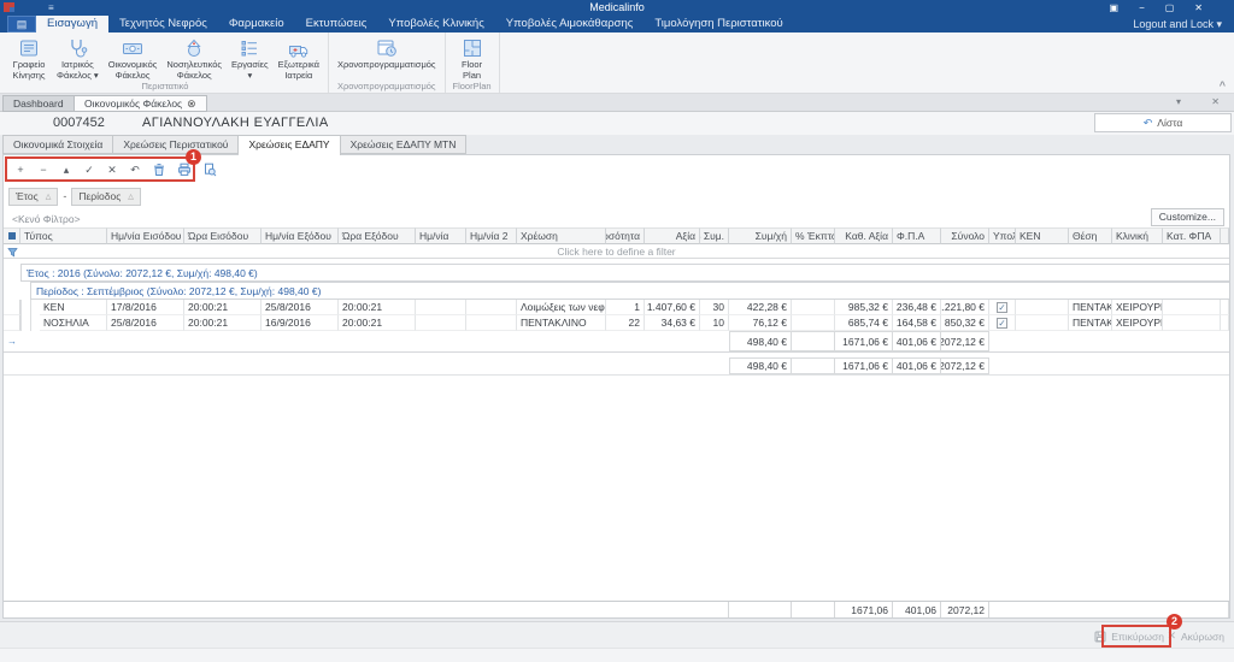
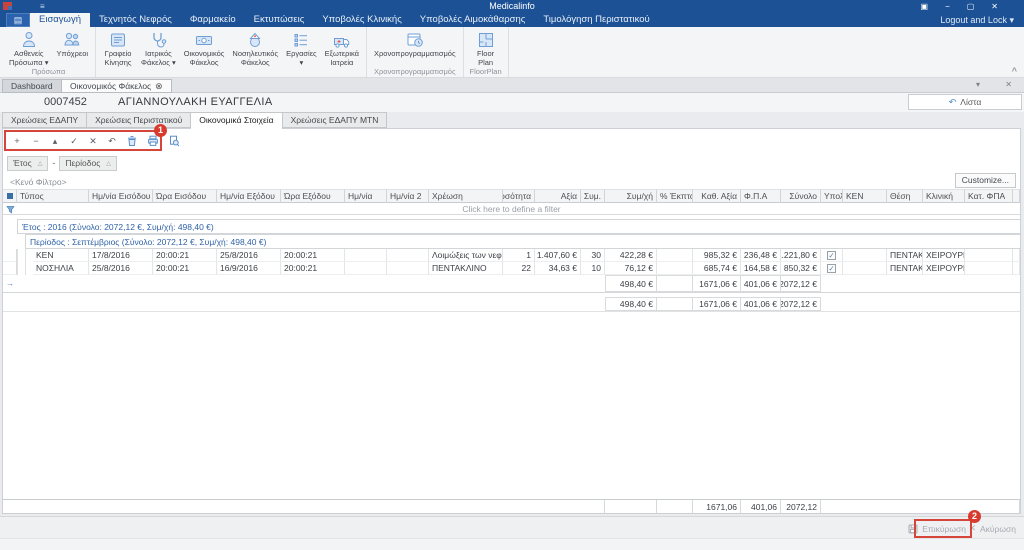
  ≡
  Medicalinfo
  ▣
  −
  ▢
  ✕
  ▤
  Εισαγωγή
  Τεχνητός Νεφρός
  Φαρμακείο
  Εκτυπώσεις
  Υποβολές Κλινικής
  Υποβολές Αιμοκάθαρσης
  Τιμολόγηση Περιστατικού
  Logout and Lock ▾
+ Ασθενείς
+ Πρόσωπα ▾
+ Υπόχρεοι
+ Πρόσωπα
  Γραφείο
  Κίνησης
  Ιατρικός
  Φάκελος ▾
  Οικονομικός
  Φάκελος
  Νοσηλευτικός
  Φάκελος
  Εργασίες
  ▾
  Εξωτερικά
  Ιατρεία
- Περιστατικό
  Χρονοπρογραμματισμός
  Χρονοπρογραμματισμός
  Floor
  Plan
  FloorPlan
  ^
  Dashboard
  Οικονομικός Φάκελος ⊗
  ▾
  ✕
  0007452
  ΑΓΙΑΝΝΟΥΛΑΚΗ ΕΥΑΓΓΕΛΙΑ
  ↶
  Λίστα
- Οικονομικά Στοιχεία
+ Χρεώσεις ΕΔΑΠΥ
  Χρεώσεις Περιστατικού
- Χρεώσεις ΕΔΑΠΥ
+ Οικονομικά Στοιχεία
  Χρεώσεις ΕΔΑΠΥ ΜΤΝ
  +
  −
  ▴
  ✓
  ✕
  ↶
  1
  Έτος
  -
  Περίοδος
  <Κενό Φίλτρο>
  Customize...
  Τύπος
  Ημ/νία Εισόδου
  Ώρα Εισόδου
  Ημ/νία Εξόδου
  Ώρα Εξόδου
  Ημ/νία
  Ημ/νία 2
  Χρέωση
  οσότητα
  Αξία
  Συμ.
  Συμ/χή
  Καθ. Αξία
  Φ.Π.Α
  Σύνολο
  Υπολ
  ΚΕΝ
  Θέση
  Κλινική
  Κατ. ΦΠΑ
  Click here to define a filter
  Έτος : 2016 (Σύνολο: 2072,12 €, Συμ/χή: 498,40 €)
  Περίοδος : Σεπτέμβριος (Σύνολο: 2072,12 €, Συμ/χή: 498,40 €)
  ΚΕΝ
  17/8/2016
  20:00:21
  25/8/2016
  20:00:21
  Λοιμώξεις των νεφ
  1
  1.407,60 €
  30
  422,28 €
  985,32 €
  236,48 €
  .221,80 €
  ✓
  ΝΟΣΗΛΙΑ
  25/8/2016
  20:00:21
  16/9/2016
  20:00:21
  ΠΕΝΤΑΚΛΙΝΟ
  22
  34,63 €
  10
  76,12 €
  685,74 €
  164,58 €
  850,32 €
  ✓
  →
  498,40 €
  1671,06 €
  401,06 €
  2072,12 €
  498,40 €
  1671,06 €
  401,06 €
  2072,12 €
  1671,06
  401,06
  2072,12
  Επικύρωση
  ✕
  Ακύρωση
  2
